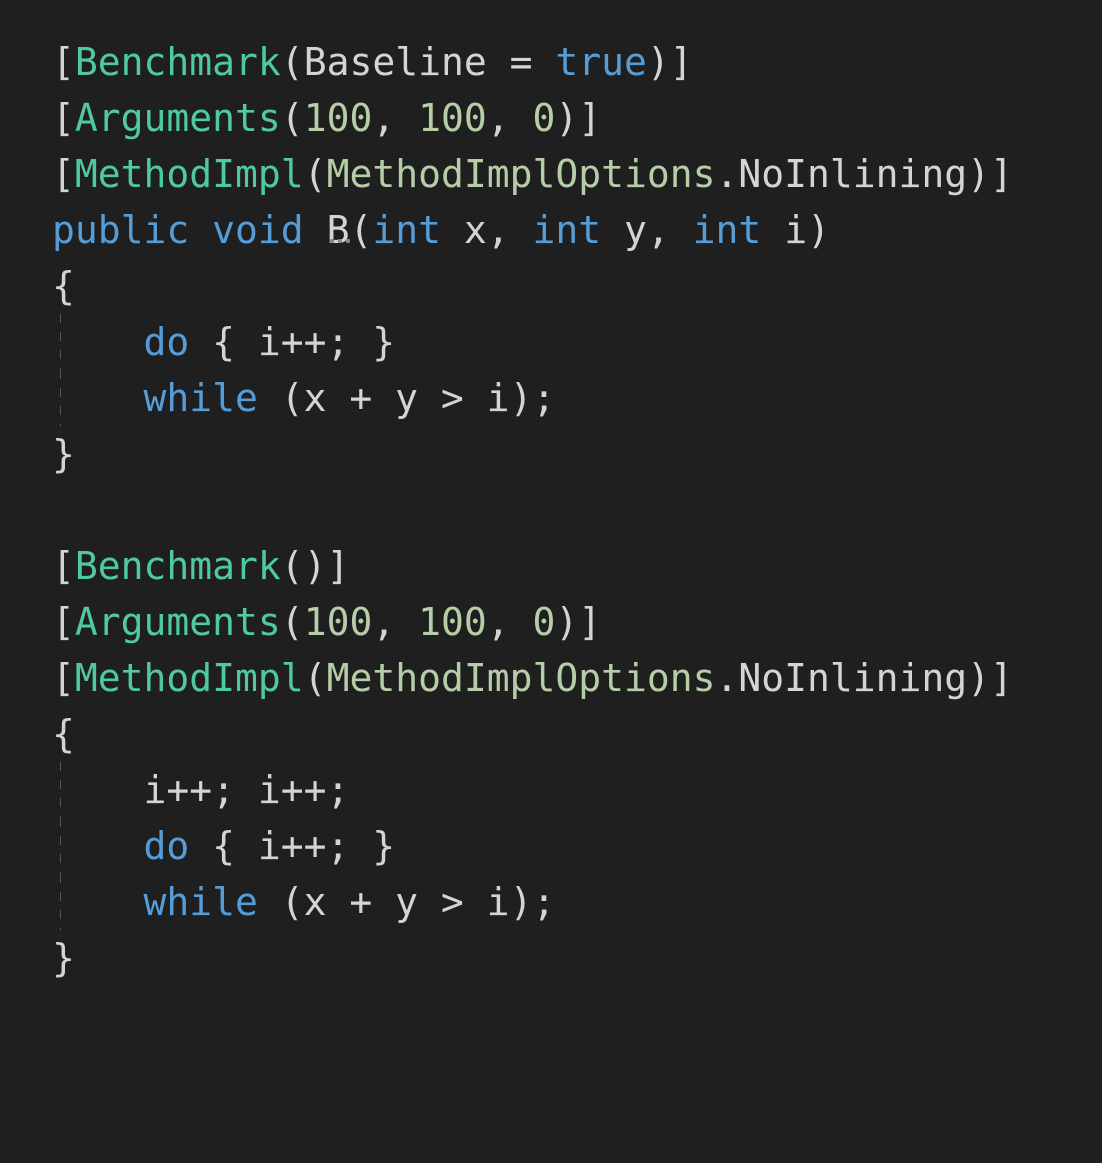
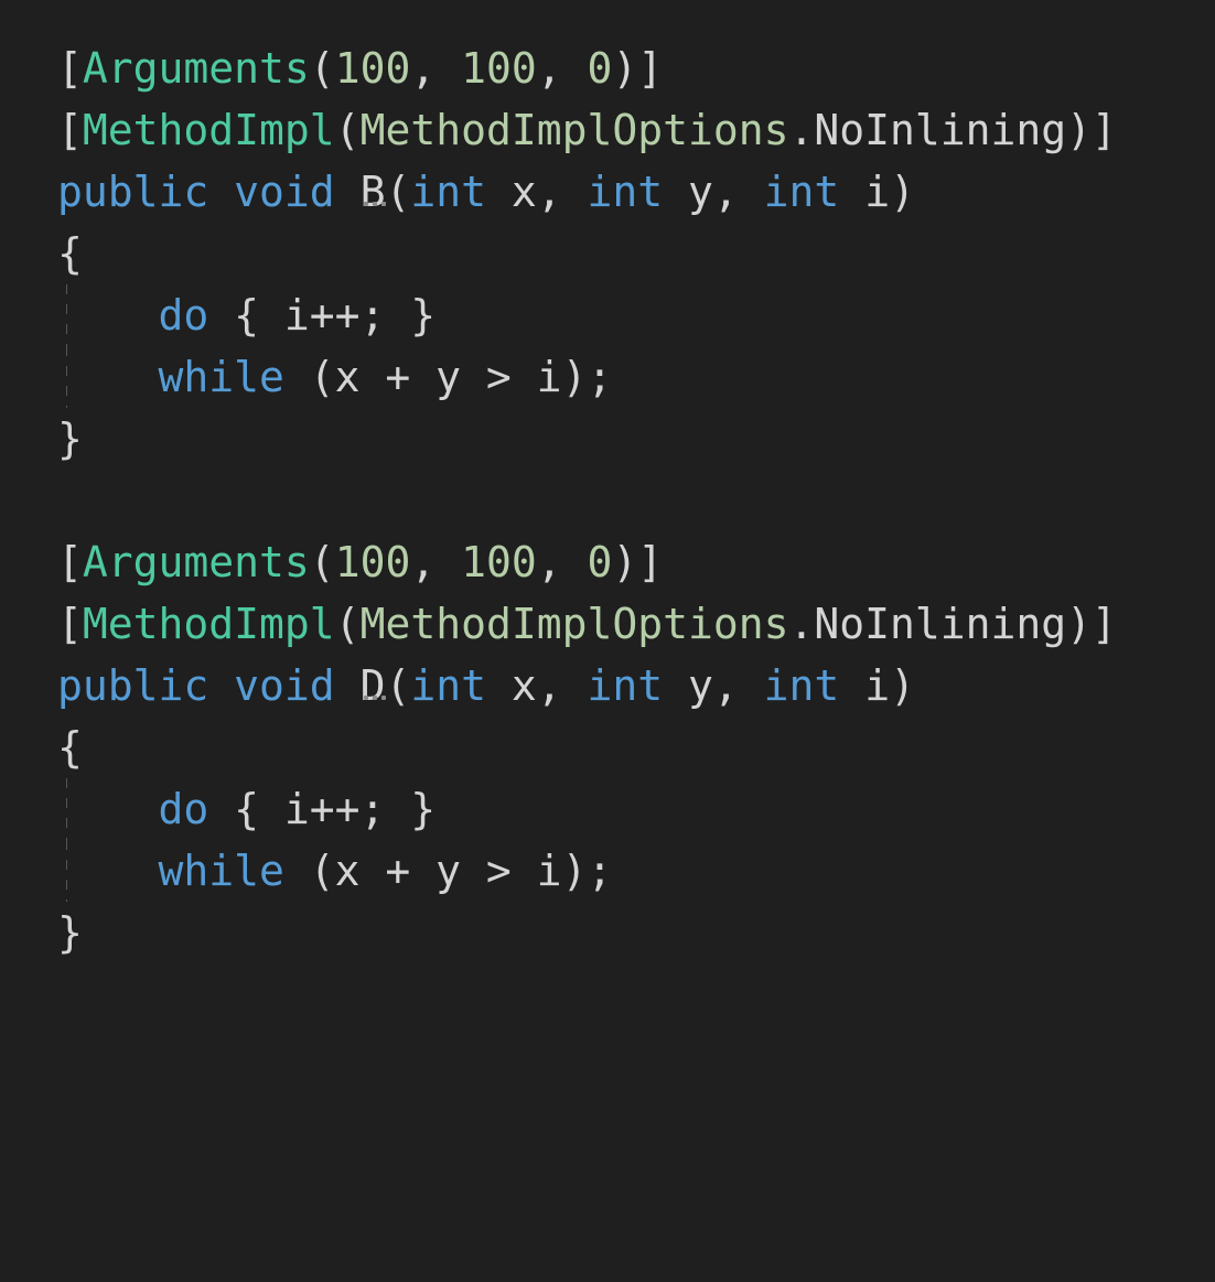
- [Benchmark(Baseline = true)]
  [Arguments(100, 100, 0)]
  [MethodImpl(MethodImplOptions.NoInlining)]
  public void B(int x, int y, int i)
  {
  do { i++; }
  while (x + y > i);
  }
- [Benchmark()]
  [Arguments(100, 100, 0)]
  [MethodImpl(MethodImplOptions.NoInlining)]
+ public void D(int x, int y, int i)
  {
- i++; i++;
  do { i++; }
  while (x + y > i);
  }
